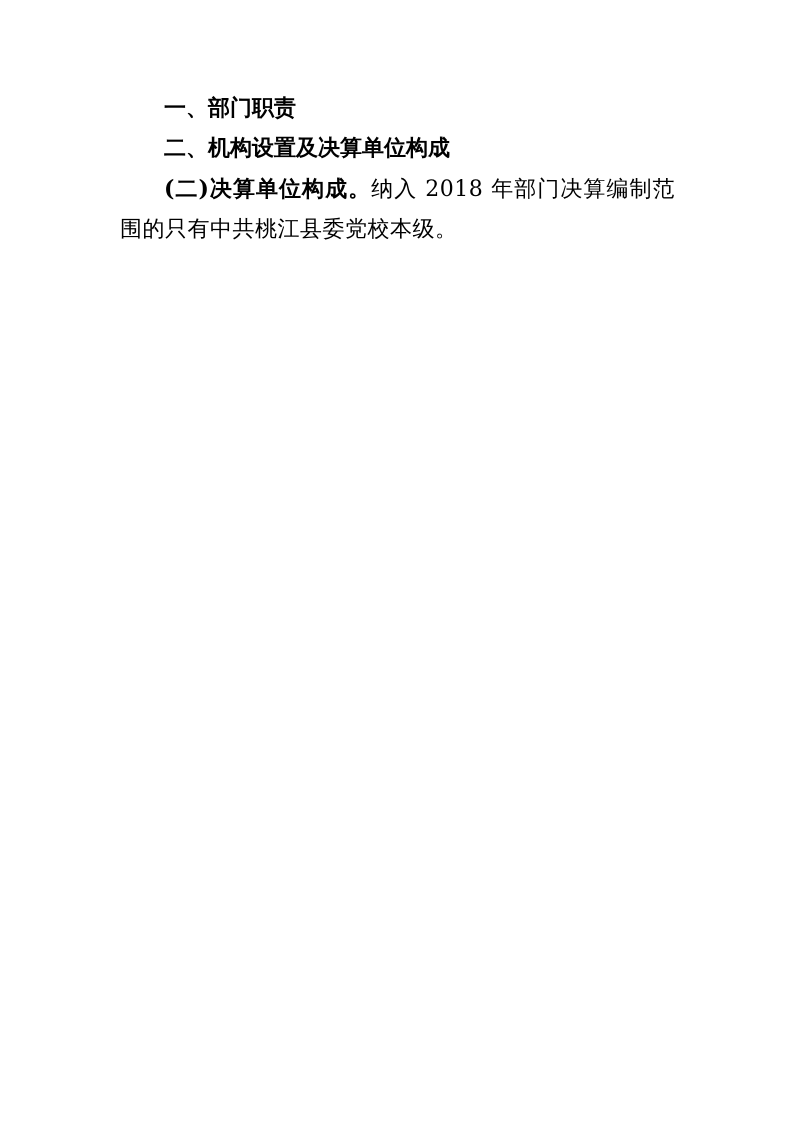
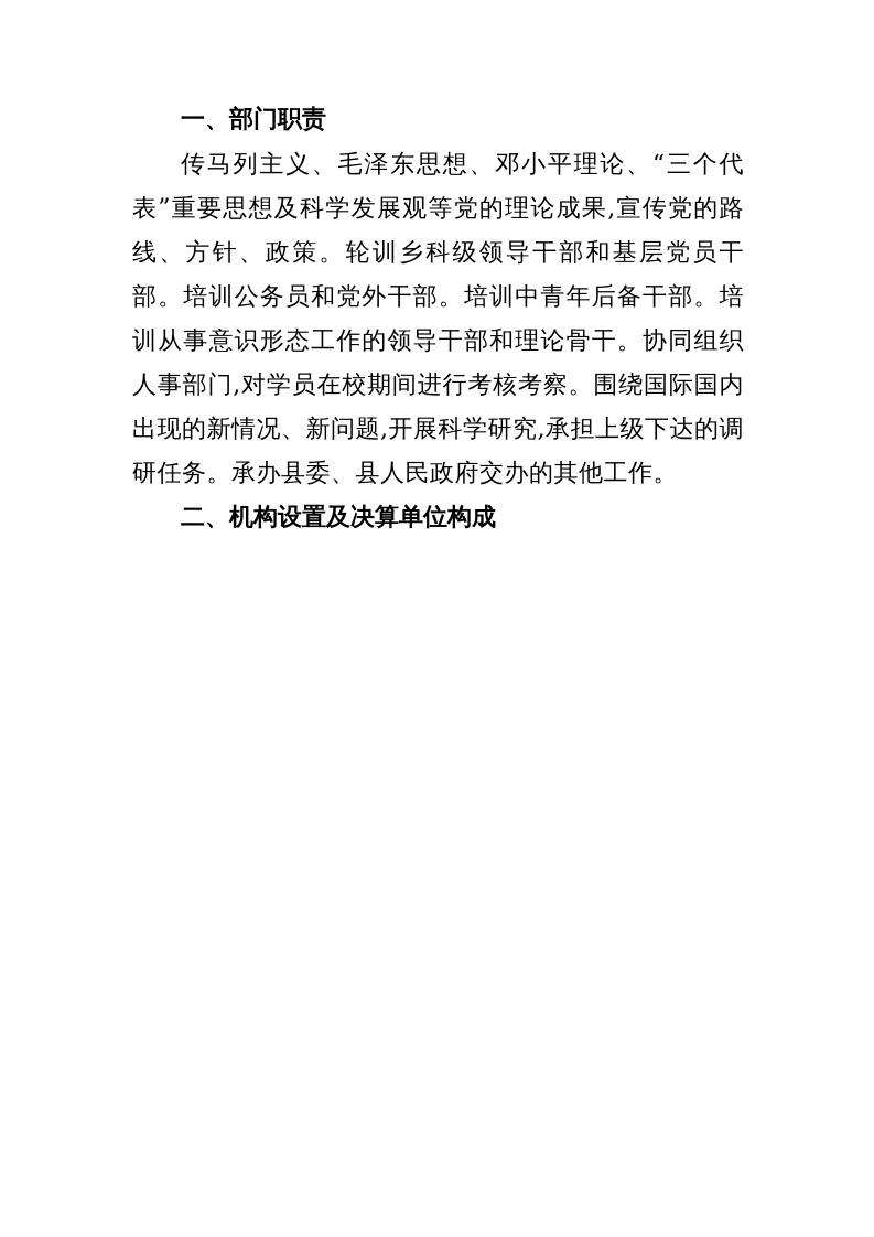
  一、部门职责
+ 传马列主义、毛泽东思想、邓小平理论、“三个代表”重要思想及科学发展观等党的理论成果,宣传党的路线、方针、政策。轮训乡科级领导干部和基层党员干部。培训公务员和党外干部。培训中青年后备干部。培训从事意识形态工作的领导干部和理论骨干。协同组织人事部门,对学员在校期间进行考核考察。围绕国际国内出现的新情况、新问题,开展科学研究,承担上级下达的调研任务。承办县委、县人民政府交办的其他工作。
  二、机构设置及决算单位构成
- (二)决算单位构成。纳入 2018 年部门决算编制范围的只有中共桃江县委党校本级。
